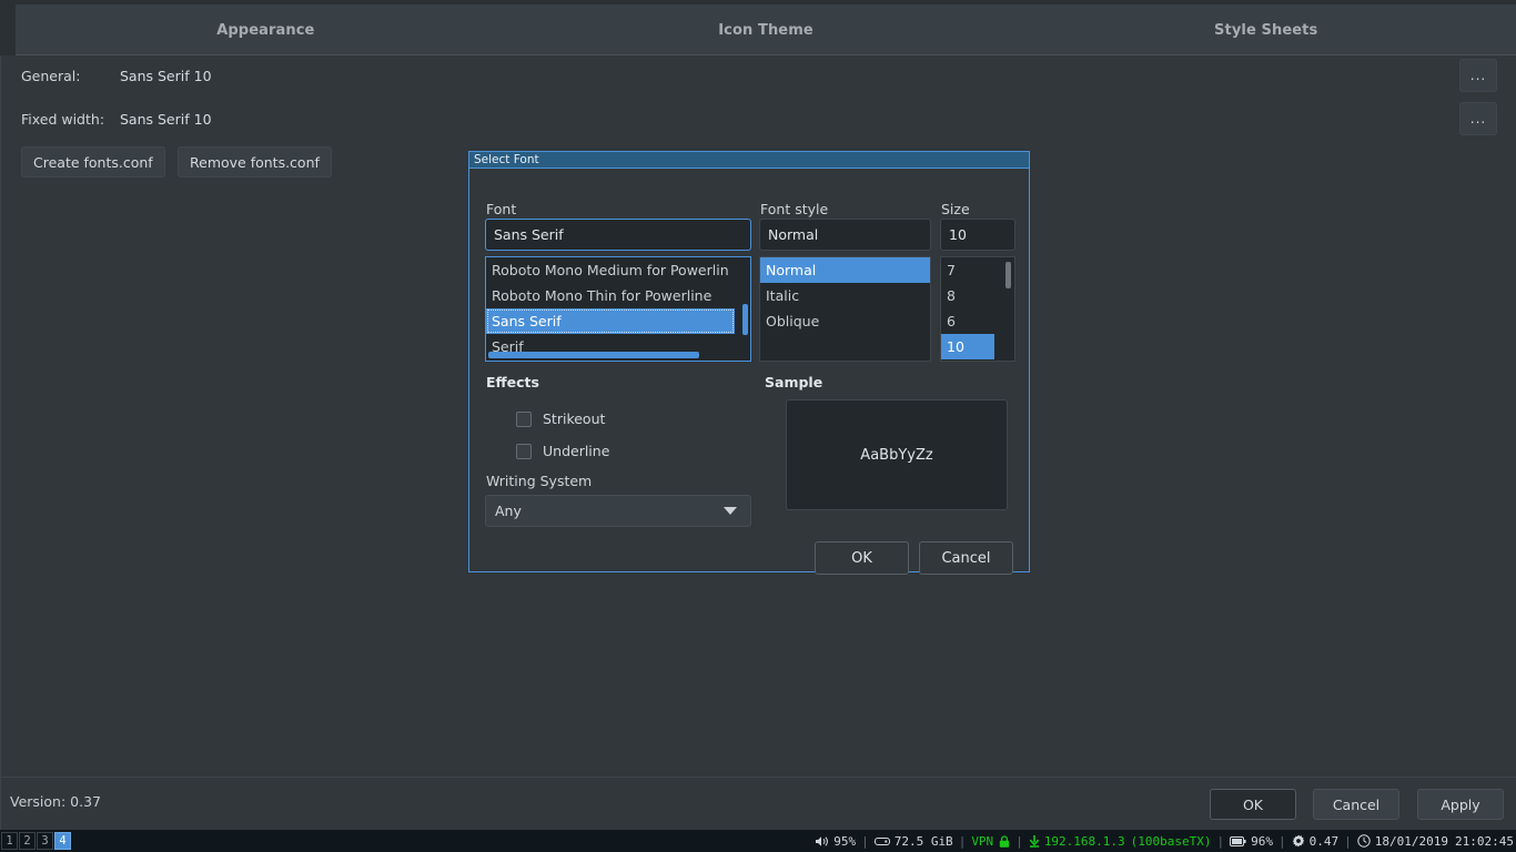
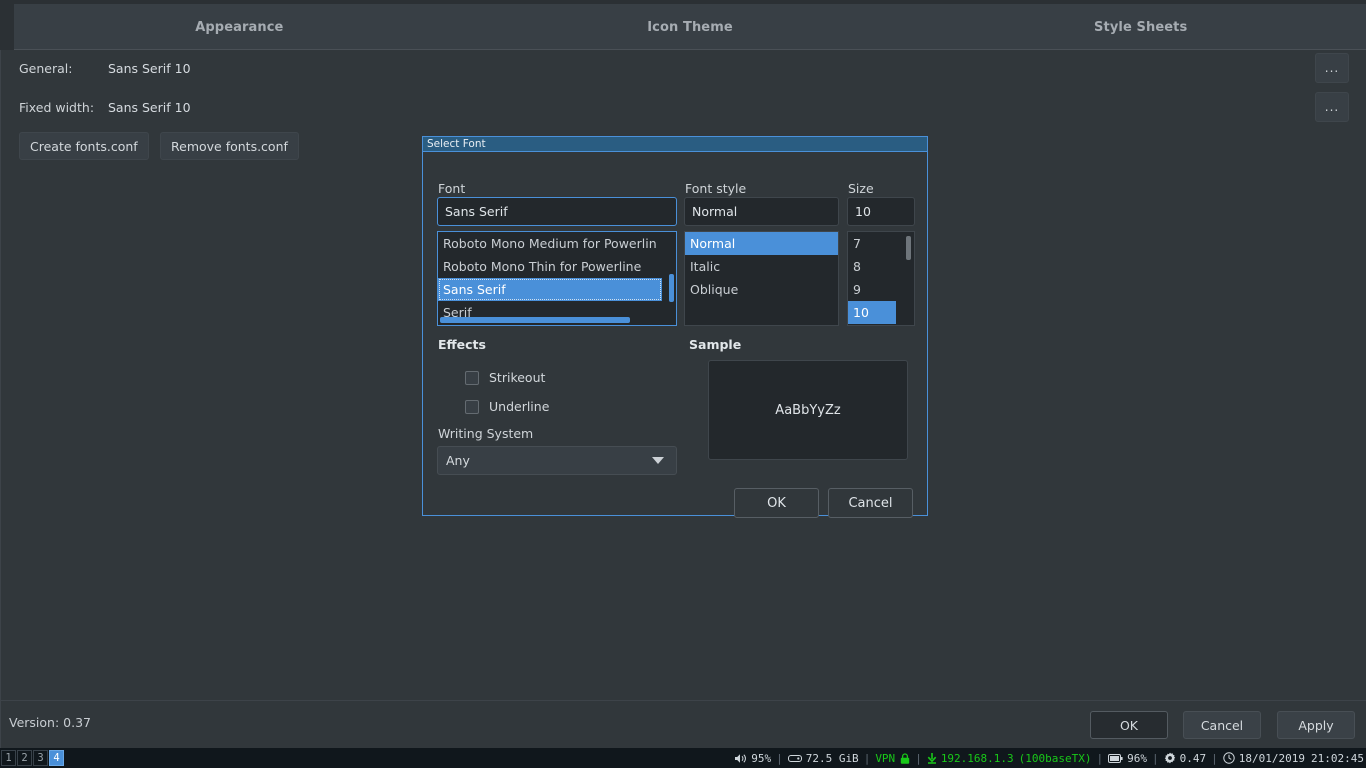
  Appearance
  Icon Theme
  Style Sheets
  General:
  Sans Serif 10
  ...
  Fixed width:
  Sans Serif 10
  ...
  Create fonts.conf
  Remove fonts.conf
  Version: 0.37
  OK
  Cancel
  Apply
  Select Font
  Font
  Sans Serif
  Roboto Mono Medium for Powerlin
  Roboto Mono Thin for Powerline
  Sans Serif
  Serif
  Font style
  Normal
  Normal
  Italic
  Oblique
  Size
  10
  7
  8
- 6
+ 9
  10
  Effects
  Strikeout
  Underline
  Writing System
  Any
  Sample
  AaBbYyZz
  OK
  Cancel
  1
  2
  3
  4
  95%
  |
  72.5 GiB
  |
  VPN
  |
  192.168.1.3
  (100baseTX)
  |
  96%
  |
  0.47
  |
  18/01/2019
  21:02:45
